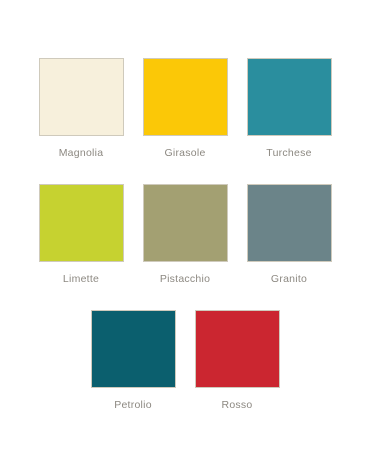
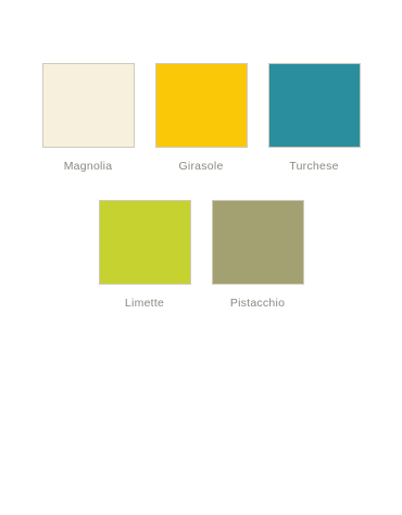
  Magnolia
  Girasole
  Turchese
  Limette
  Pistacchio
- Granito
- Petrolio
- Rosso
